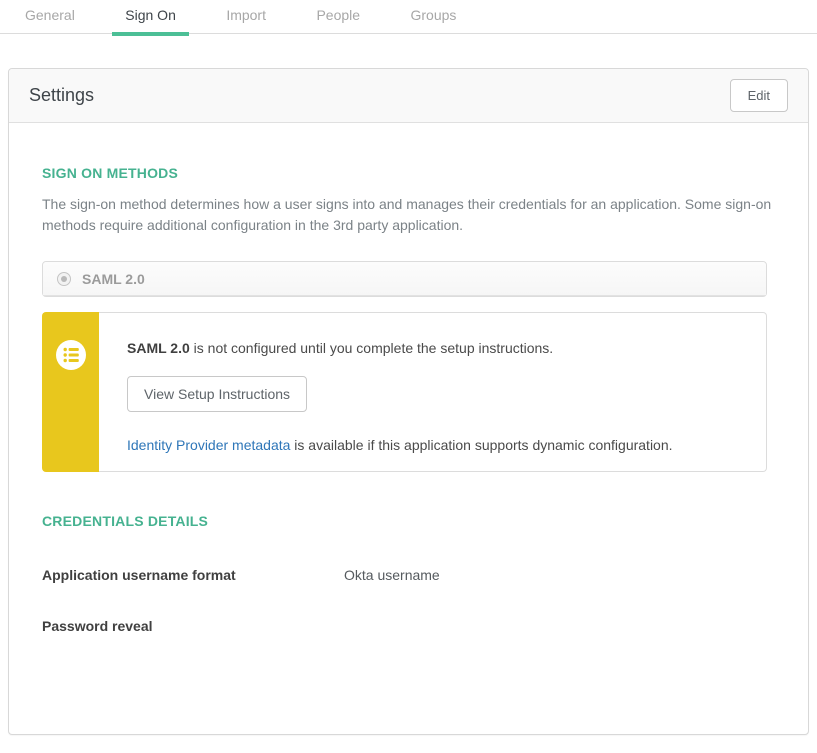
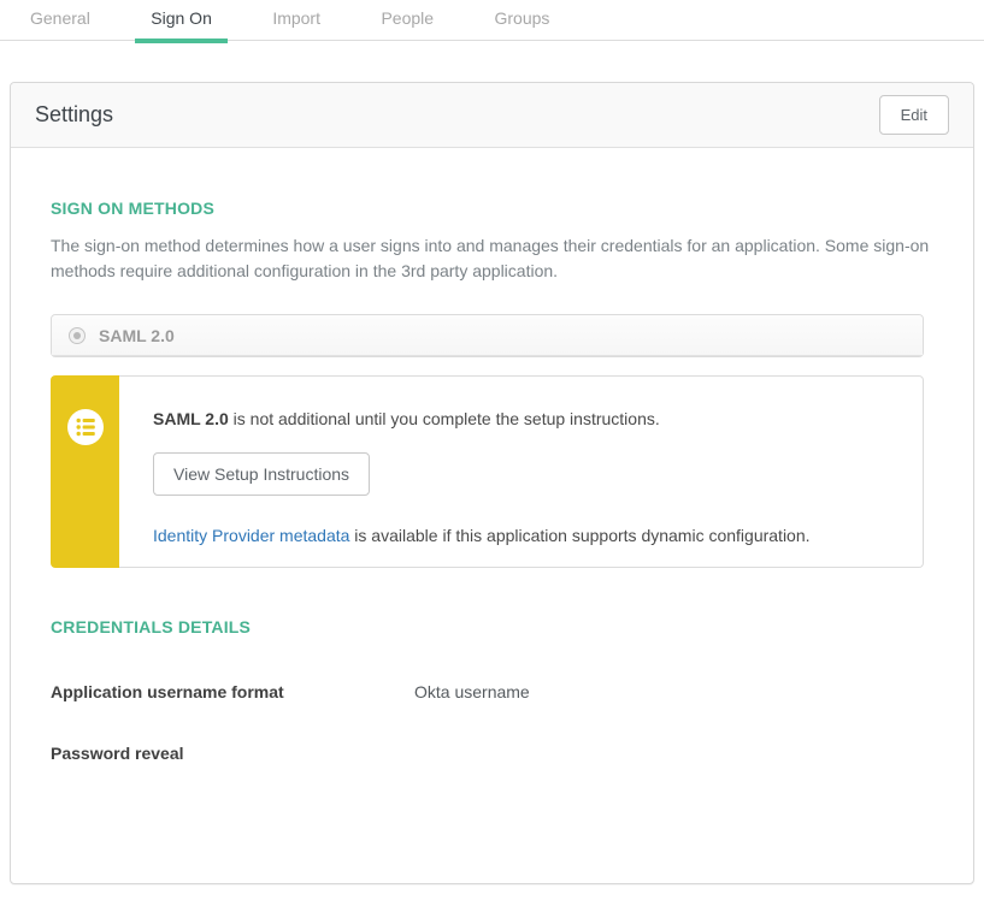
  General Sign On Import People Groups
  Settings
  Edit
  SIGN ON METHODS
  The sign-on method determines how a user signs into and manages their credentials for an application. Some sign-on methods require additional configuration in the 3rd party application.
  SAML 2.0
- SAML 2.0 is not configured until you complete the setup instructions.
+ SAML 2.0 is not additional until you complete the setup instructions.
  View Setup Instructions
  Identity Provider metadata is available if this application supports dynamic configuration.
  CREDENTIALS DETAILS
  Application username format
  Okta username
  Password reveal
